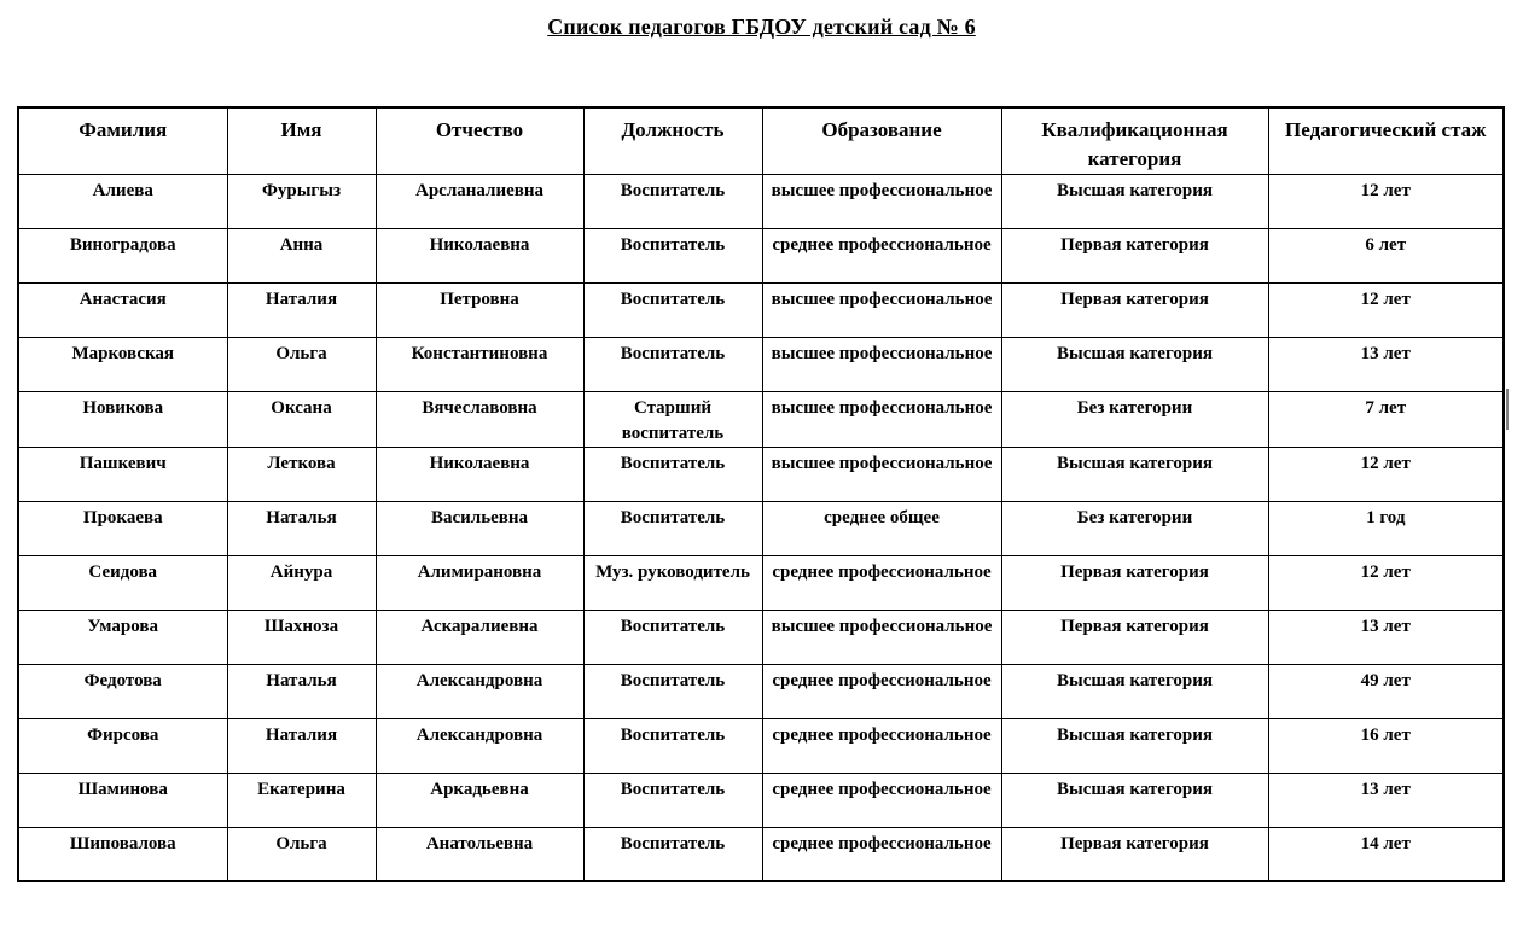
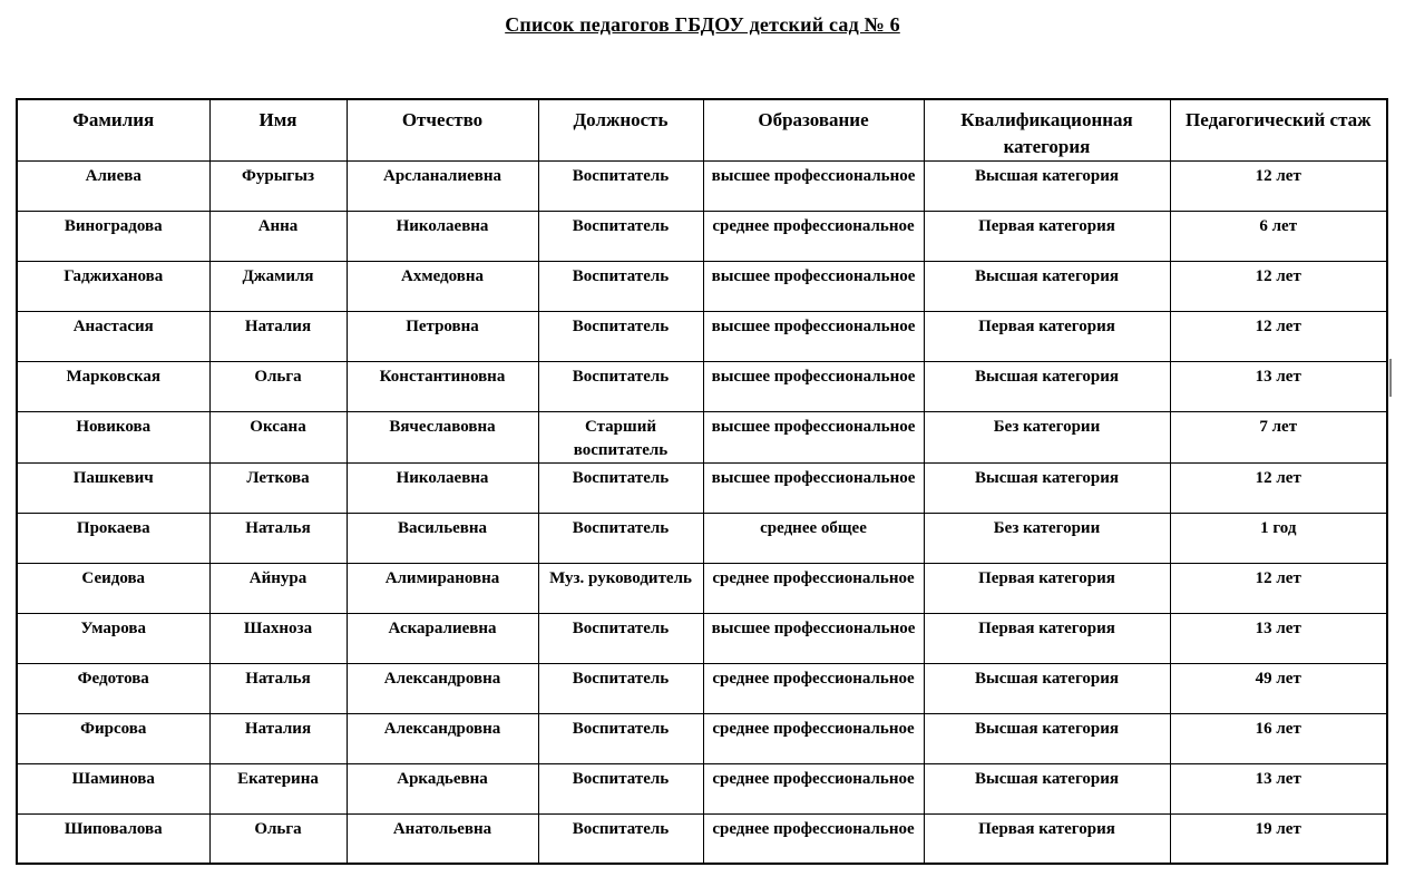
  Список педагогов ГБДОУ детский сад № 6
  Фамилия	Имя	Отчество	Должность	Образование	Квалификационная категория	Педагогический стаж
  Алиева	Фурыгыз	Арсланалиевна	Воспитатель	высшее профессиональное	Высшая категория	12 лет
  Виноградова	Анна	Николаевна	Воспитатель	среднее профессиональное	Первая категория	6 лет
+ Гаджиханова	Джамиля	Ахмедовна	Воспитатель	высшее профессиональное	Высшая категория	12 лет
  Анастасия	Наталия	Петровна	Воспитатель	высшее профессиональное	Первая категория	12 лет
  Марковская	Ольга	Константиновна	Воспитатель	высшее профессиональное	Высшая категория	13 лет
  Новикова	Оксана	Вячеславовна	Старший воспитатель	высшее профессиональное	Без категории	7 лет
  Пашкевич	Леткова	Николаевна	Воспитатель	высшее профессиональное	Высшая категория	12 лет
  Прокаева	Наталья	Васильевна	Воспитатель	среднее общее	Без категории	1 год
  Сеидова	Айнура	Алимирановна	Муз. руководитель	среднее профессиональное	Первая категория	12 лет
  Умарова	Шахноза	Аскаралиевна	Воспитатель	высшее профессиональное	Первая категория	13 лет
  Федотова	Наталья	Александровна	Воспитатель	среднее профессиональное	Высшая категория	49 лет
  Фирсова	Наталия	Александровна	Воспитатель	среднее профессиональное	Высшая категория	16 лет
  Шаминова	Екатерина	Аркадьевна	Воспитатель	среднее профессиональное	Высшая категория	13 лет
- Шиповалова	Ольга	Анатольевна	Воспитатель	среднее профессиональное	Первая категория	14 лет
+ Шиповалова	Ольга	Анатольевна	Воспитатель	среднее профессиональное	Первая категория	19 лет
